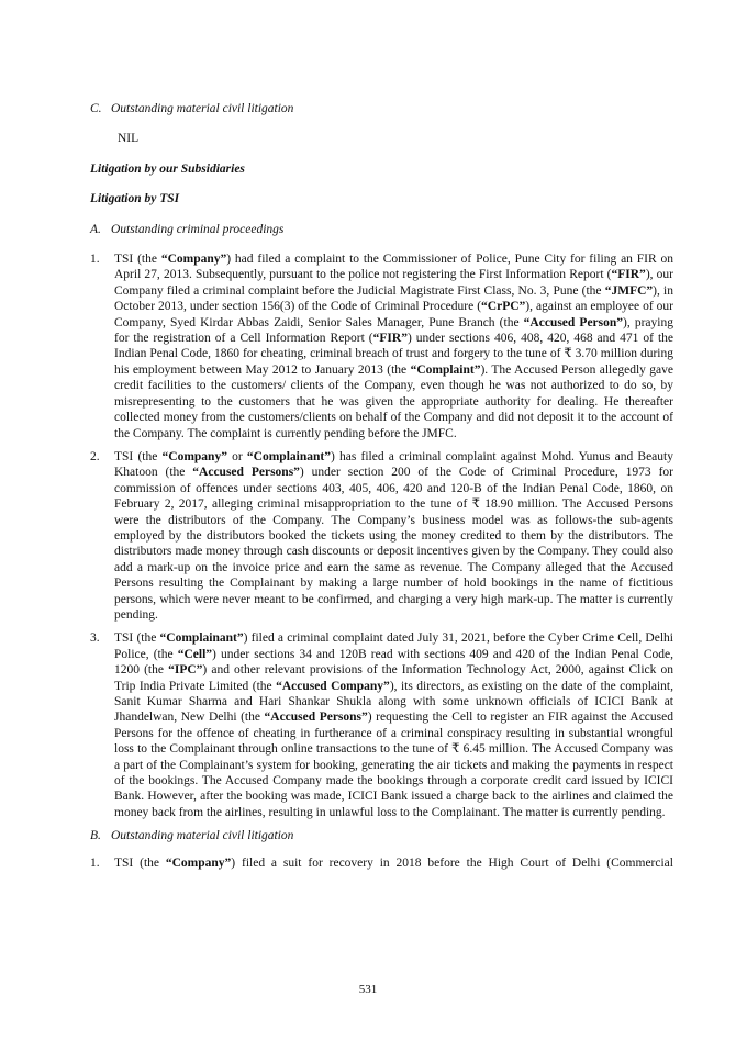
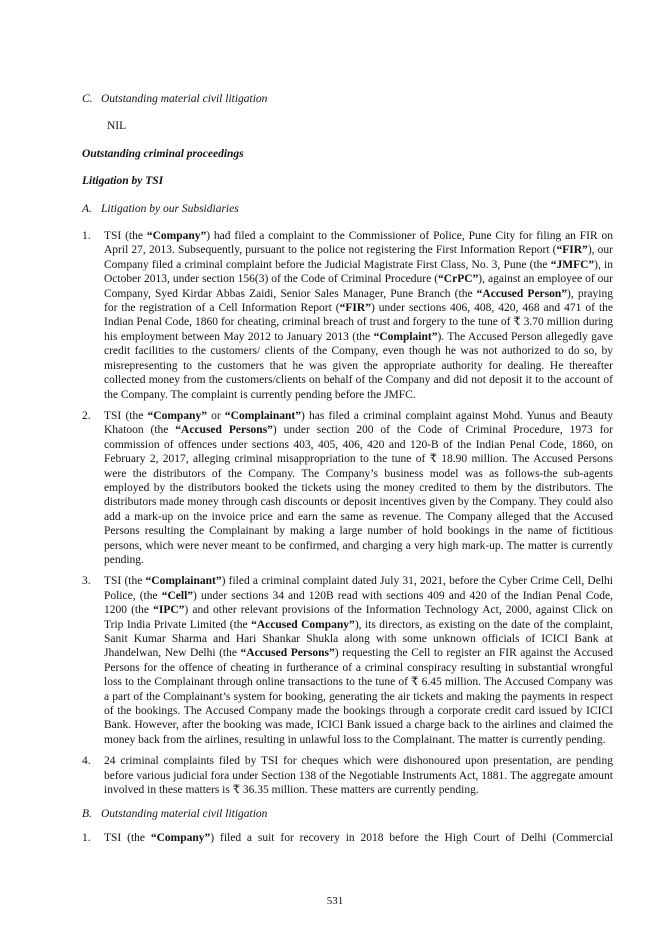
  C.
  Outstanding material civil litigation
  NIL
- Litigation by our Subsidiaries
+ Outstanding criminal proceedings
  Litigation by TSI
  A.
- Outstanding criminal proceedings
+ Litigation by our Subsidiaries
  1.
  TSI (the “Company”) had filed a complaint to the Commissioner of Police, Pune City for filing an FIR on April 27, 2013. Subsequently, pursuant to the police not registering the First Information Report (“FIR”), our Company filed a criminal complaint before the Judicial Magistrate First Class, No. 3, Pune (the “JMFC”), in October 2013, under section 156(3) of the Code of Criminal Procedure (“CrPC”), against an employee of our Company, Syed Kirdar Abbas Zaidi, Senior Sales Manager, Pune Branch (the “Accused Person”), praying for the registration of a Cell Information Report (“FIR”) under sections 406, 408, 420, 468 and 471 of the Indian Penal Code, 1860 for cheating, criminal breach of trust and forgery to the tune of ₹ 3.70 million during his employment between May 2012 to January 2013 (the “Complaint”). The Accused Person allegedly gave credit facilities to the customers/ clients of the Company, even though he was not authorized to do so, by misrepresenting to the customers that he was given the appropriate authority for dealing. He thereafter collected money from the customers/clients on behalf of the Company and did not deposit it to the account of the Company. The complaint is currently pending before the JMFC.
  2.
  TSI (the “Company” or “Complainant”) has filed a criminal complaint against Mohd. Yunus and Beauty Khatoon (the “Accused Persons”) under section 200 of the Code of Criminal Procedure, 1973 for commission of offences under sections 403, 405, 406, 420 and 120-B of the Indian Penal Code, 1860, on February 2, 2017, alleging criminal misappropriation to the tune of ₹ 18.90 million. The Accused Persons were the distributors of the Company. The Company’s business model was as follows-the sub-agents employed by the distributors booked the tickets using the money credited to them by the distributors. The distributors made money through cash discounts or deposit incentives given by the Company. They could also add a mark-up on the invoice price and earn the same as revenue. The Company alleged that the Accused Persons resulting the Complainant by making a large number of hold bookings in the name of fictitious persons, which were never meant to be confirmed, and charging a very high mark-up. The matter is currently pending.
  3.
  TSI (the “Complainant”) filed a criminal complaint dated July 31, 2021, before the Cyber Crime Cell, Delhi Police, (the “Cell”) under sections 34 and 120B read with sections 409 and 420 of the Indian Penal Code, 1200 (the “IPC”) and other relevant provisions of the Information Technology Act, 2000, against Click on Trip India Private Limited (the “Accused Company”), its directors, as existing on the date of the complaint, Sanit Kumar Sharma and Hari Shankar Shukla along with some unknown officials of ICICI Bank at Jhandelwan, New Delhi (the “Accused Persons”) requesting the Cell to register an FIR against the Accused Persons for the offence of cheating in furtherance of a criminal conspiracy resulting in substantial wrongful loss to the Complainant through online transactions to the tune of ₹ 6.45 million. The Accused Company was a part of the Complainant’s system for booking, generating the air tickets and making the payments in respect of the bookings. The Accused Company made the bookings through a corporate credit card issued by ICICI Bank. However, after the booking was made, ICICI Bank issued a charge back to the airlines and claimed the money back from the airlines, resulting in unlawful loss to the Complainant. The matter is currently pending.
+ 4.
+ 24 criminal complaints filed by TSI for cheques which were dishonoured upon presentation, are pending before various judicial fora under Section 138 of the Negotiable Instruments Act, 1881. The aggregate amount involved in these matters is ₹ 36.35 million. These matters are currently pending.
  B.
  Outstanding material civil litigation
  1.
  TSI (the “Company”) filed a suit for recovery in 2018 before the High Court of Delhi (Commercial
  531
